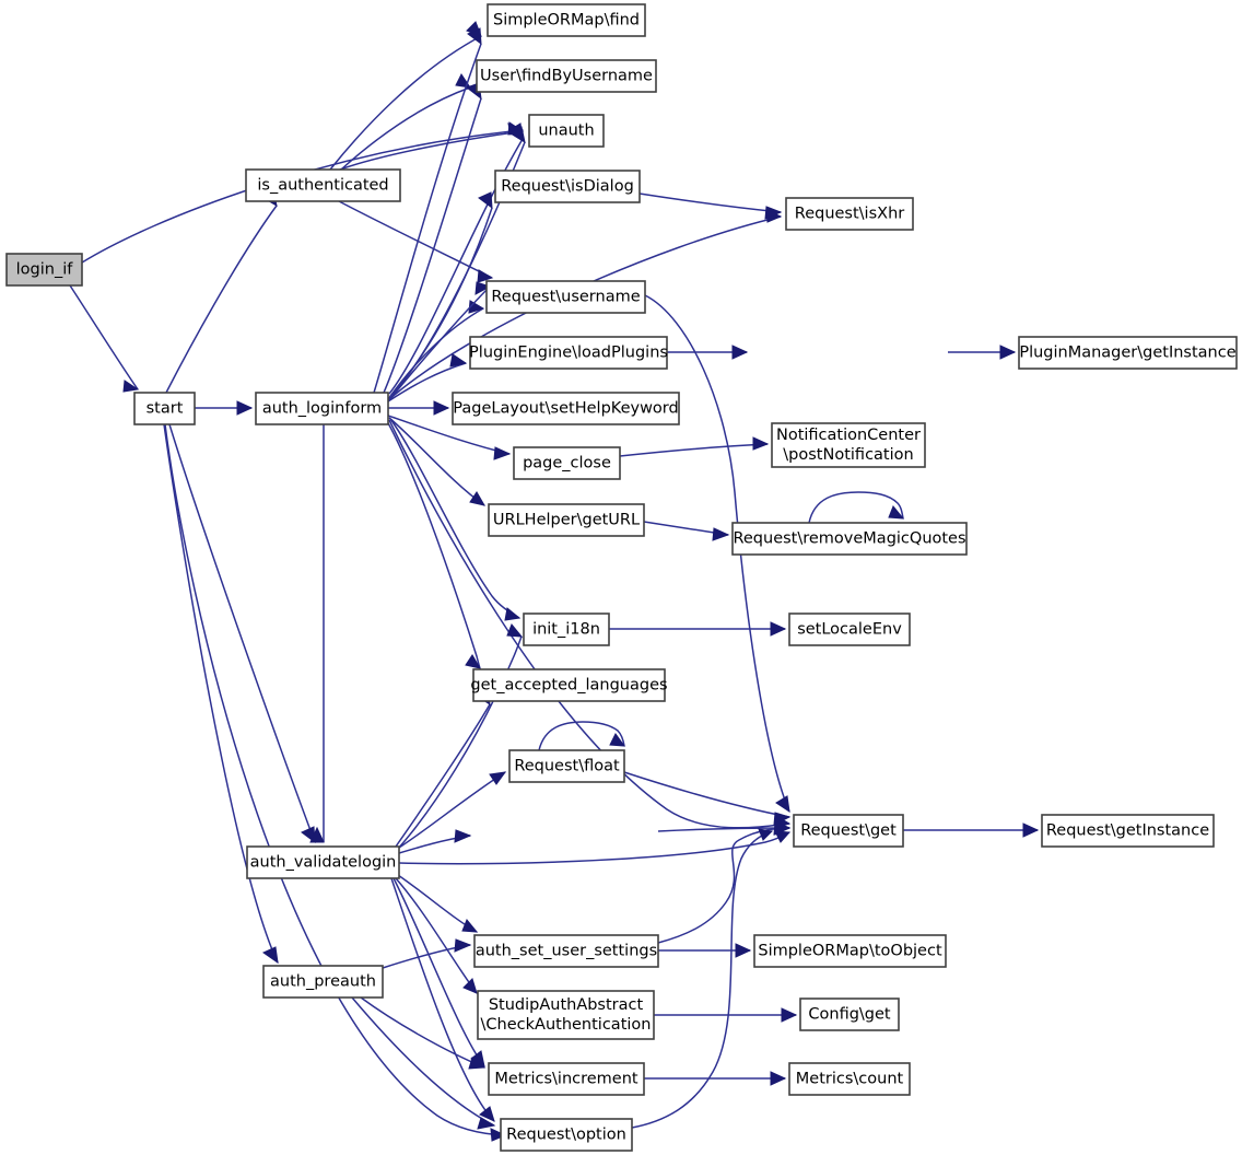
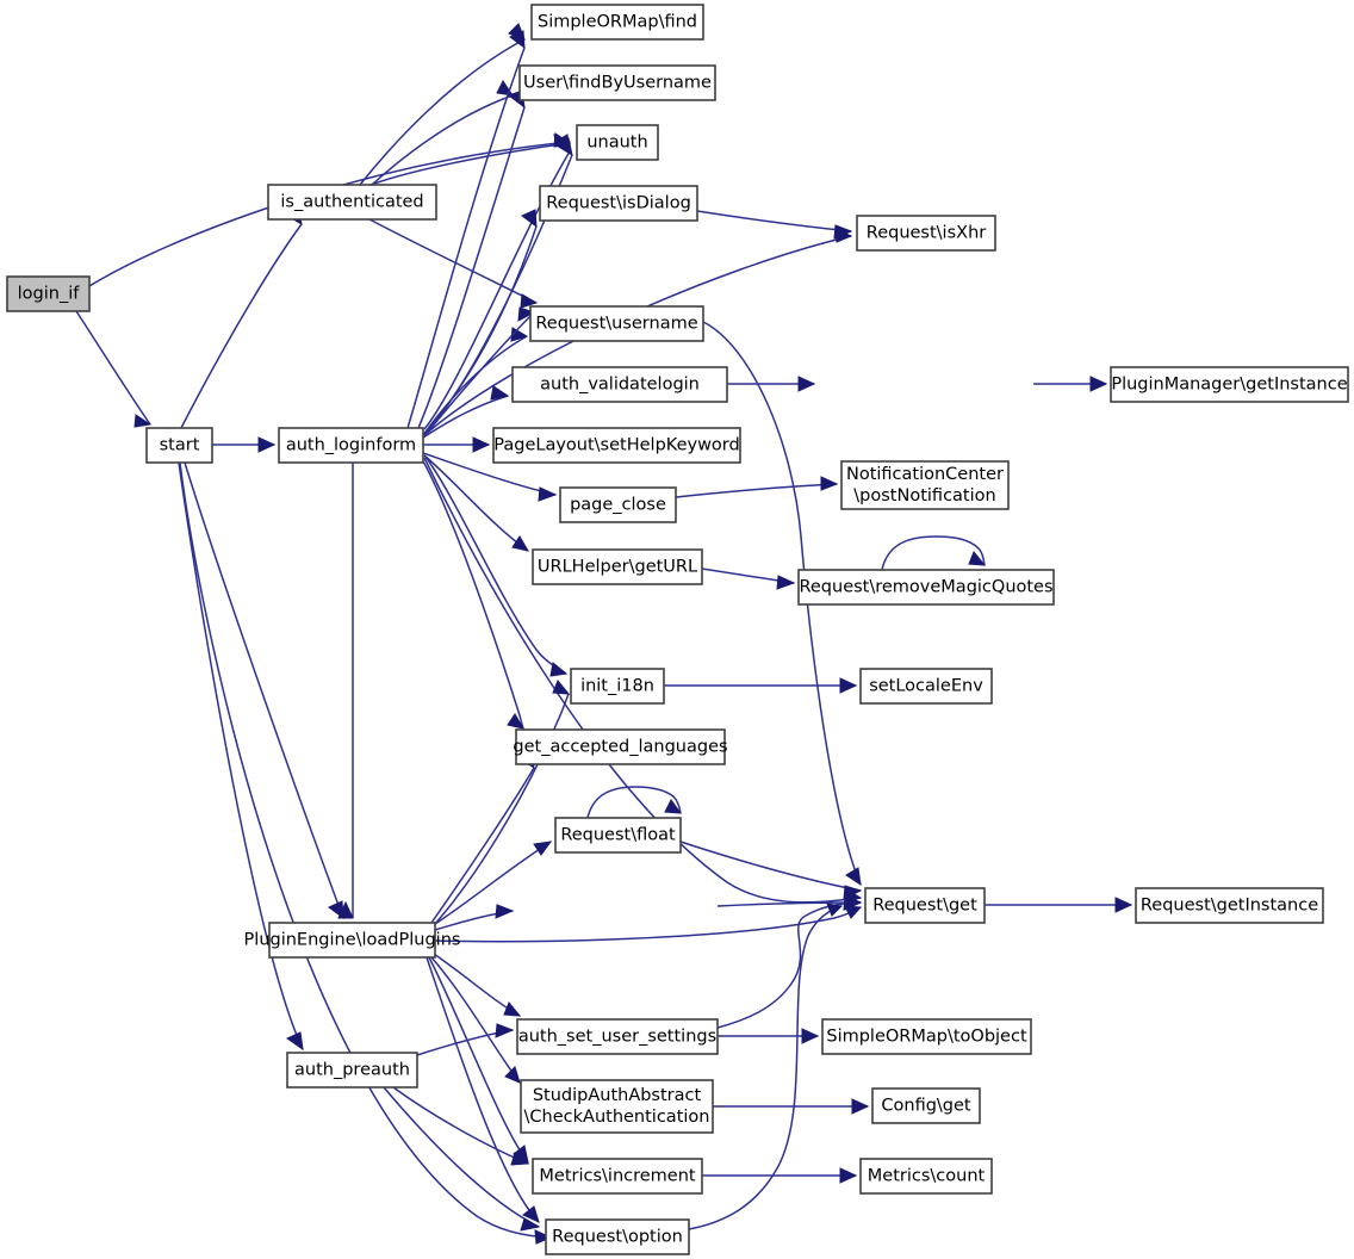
  login_if
  start
  is_authenticated
  auth_loginform
- auth_validatelogin
+ PluginEngine\loadPlugins
  auth_preauth
  SimpleORMap\find
  User\findByUsername
  unauth
  Request\isDialog
  Request\isXhr
  Request\username
- PluginEngine\loadPlugins
+ auth_validatelogin
  PluginManager\getInstance
  PageLayout\setHelpKeyword
  NotificationCenter
  \postNotification
  page_close
  URLHelper\getURL
  Request\removeMagicQuotes
  init_i18n
  setLocaleEnv
  get_accepted_languages
  Request\float
  Request\get
  Request\getInstance
  auth_set_user_settings
  SimpleORMap\toObject
  StudipAuthAbstract
  \CheckAuthentication
  Config\get
  Metrics\increment
  Metrics\count
  Request\option
